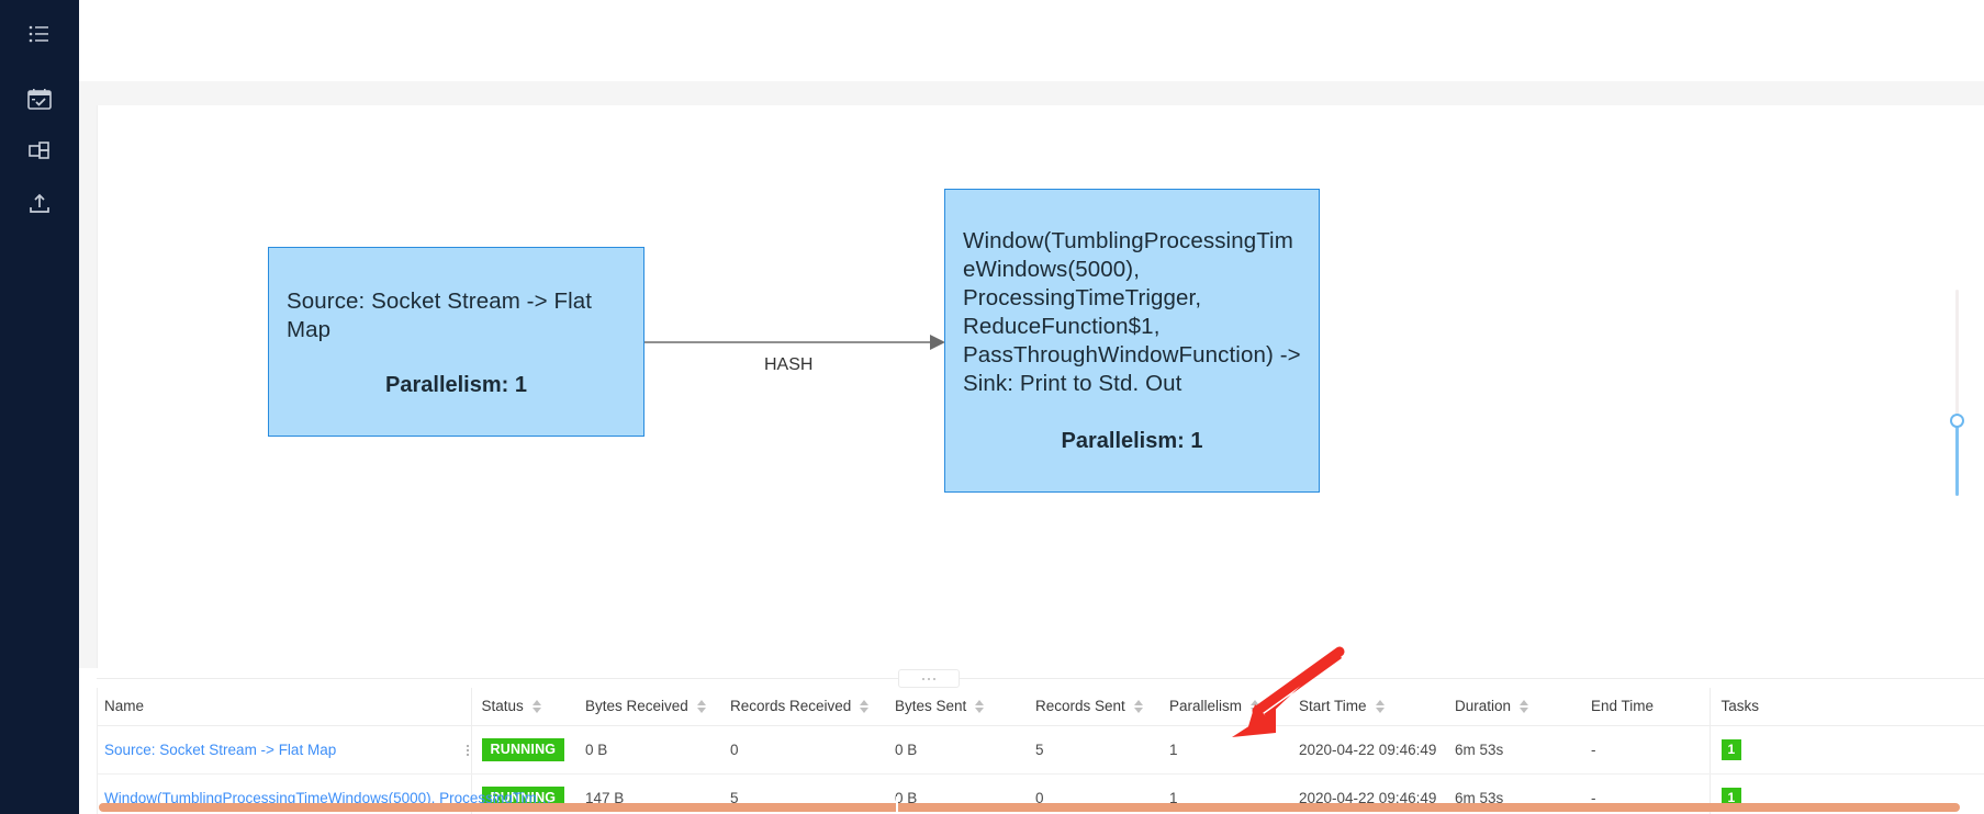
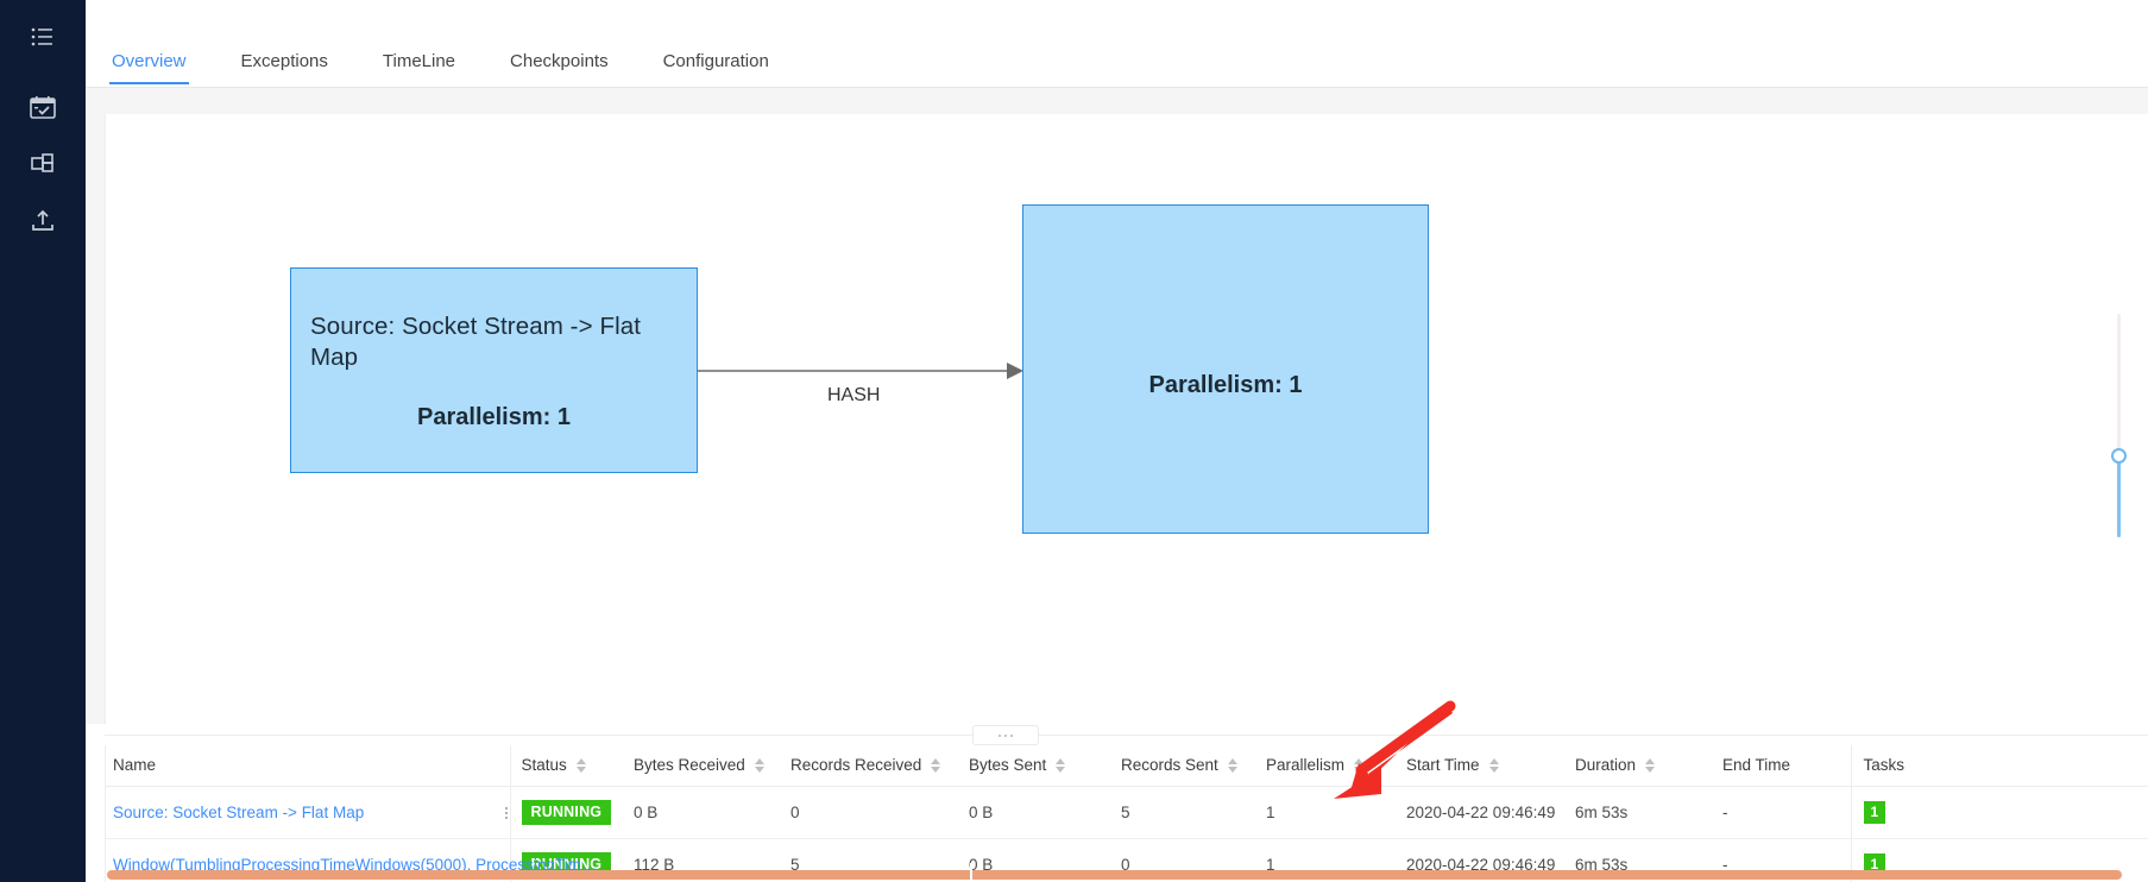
+ Overview
+ Exceptions
+ TimeLine
+ Checkpoints
+ Configuration
  Source: Socket Stream -> Flat Map
  Parallelism: 1
- Window(TumblingProcessingTimeWindows(5000), ProcessingTimeTrigger, ReduceFunction$1, PassThroughWindowFunction) -> Sink: Print to Std. Out
  Parallelism: 1
  HASH
  Name	Status	Bytes Received	Records Received	Bytes Sent	Records Sent	Parallelism	Start Time	Duration	End Time	Tasks
  Source: Socket Stream -> Flat Map	RUNNING	0 B	0	0 B	5	1	2020-04-22 09:46:49	6m 53s	-	1
- Window(TumblingProcessingTimeWindows(5000), ProcessingTim…	RUNNING	147 B	5	0 B	0	1	2020-04-22 09:46:49	6m 53s	-	1
+ Window(TumblingProcessingTimeWindows(5000), ProcessingTim…	RUNNING	112 B	5	0 B	0	1	2020-04-22 09:46:49	6m 53s	-	1
